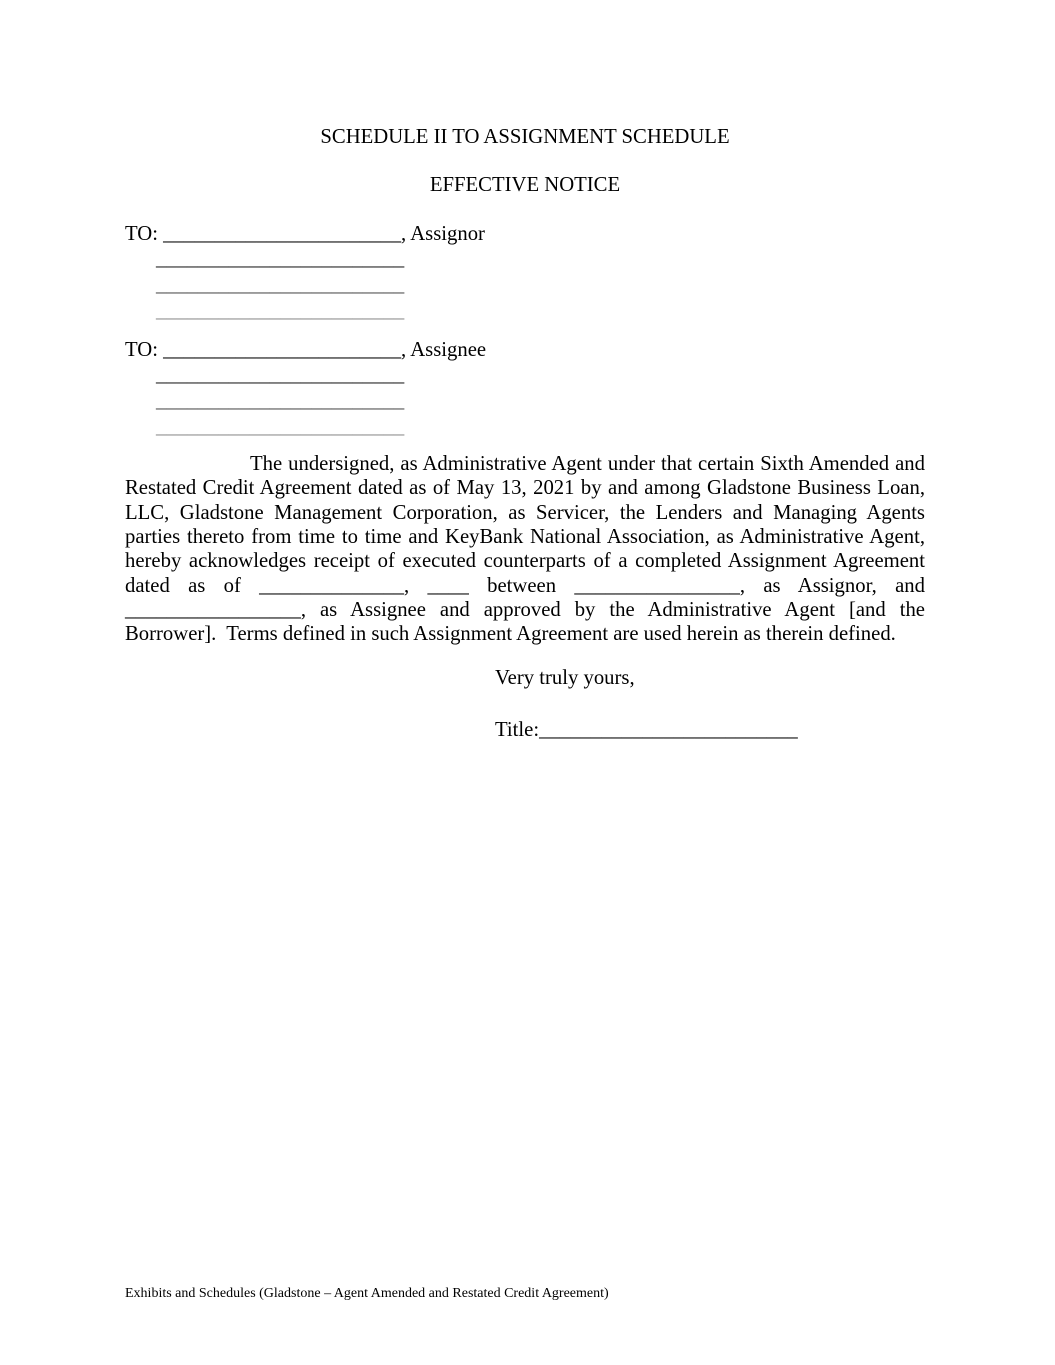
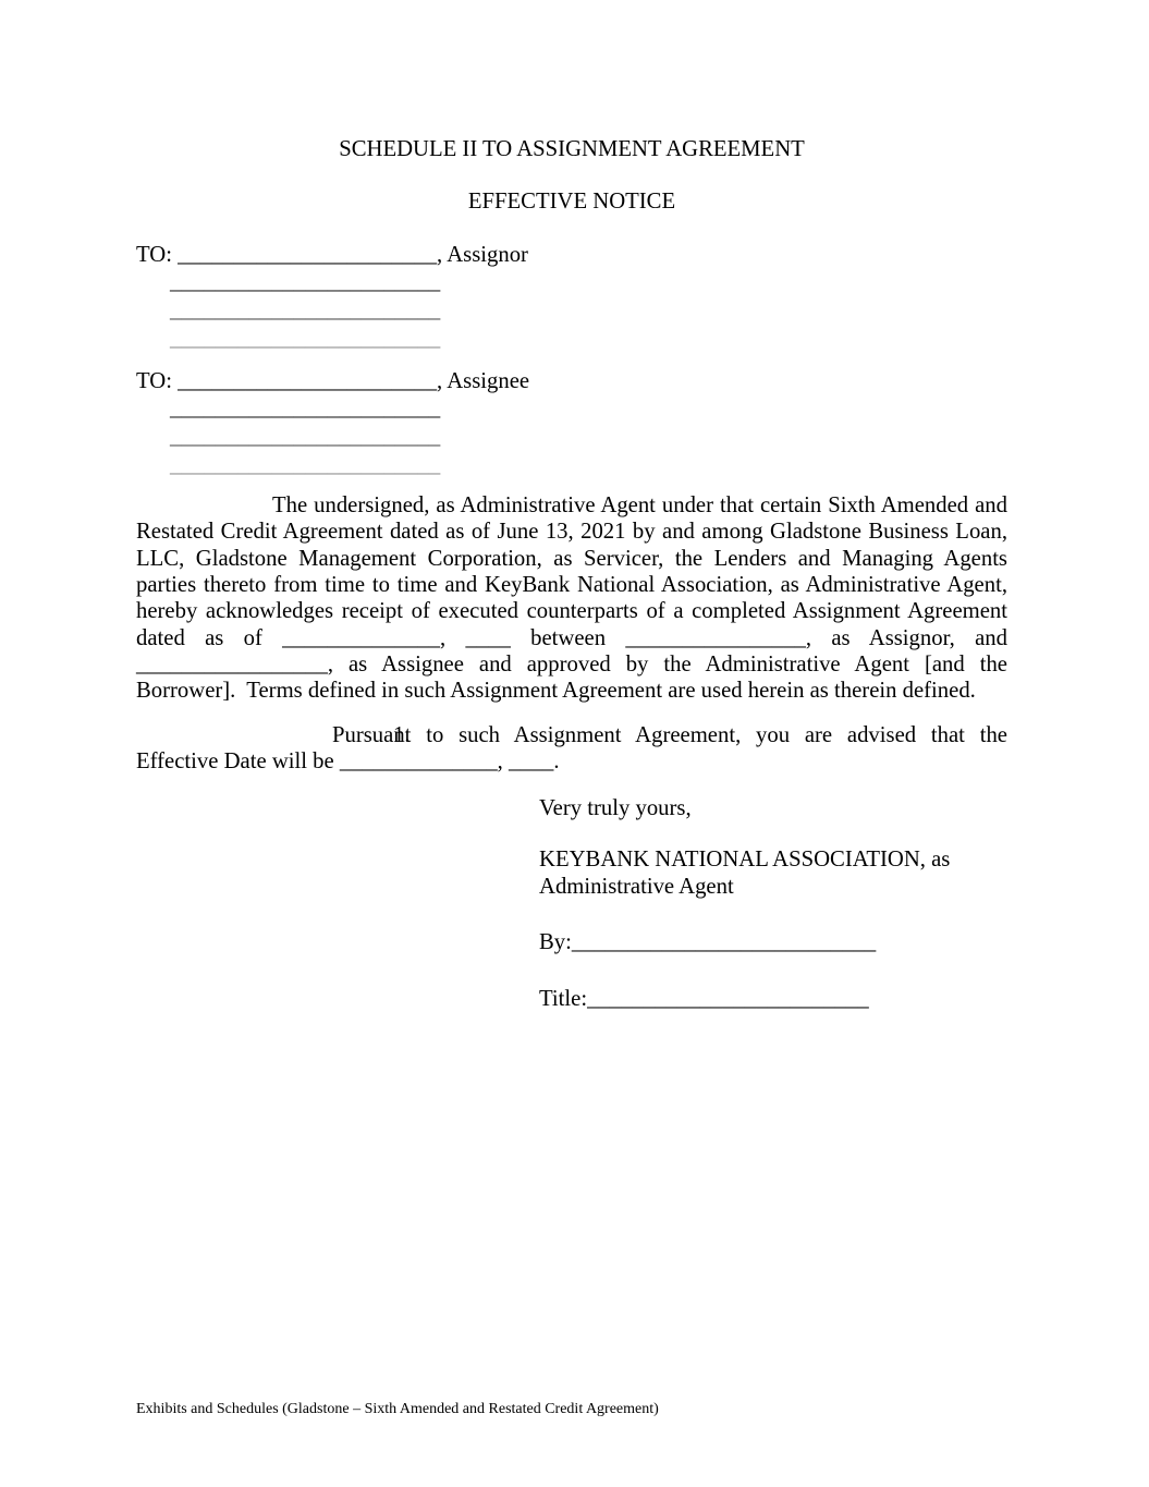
- SCHEDULE II TO ASSIGNMENT SCHEDULE
+ SCHEDULE II TO ASSIGNMENT AGREEMENT
  EFFECTIVE NOTICE
  TO: _______________________, Assignor
  ________________________
  ________________________
  ________________________
  TO: _______________________, Assignee
  ________________________
  ________________________
  ________________________
- The undersigned, as Administrative Agent under that certain Sixth Amended and Restated Credit Agreement dated as of May 13, 2021 by and among Gladstone Business Loan, LLC, Gladstone Management Corporation, as Servicer, the Lenders and Managing Agents parties thereto from time to time and KeyBank National Association, as Administrative Agent, hereby acknowledges receipt of executed counterparts of a completed Assignment Agreement dated as of ______________, ____ between ________________, as Assignor, and _________________, as Assignee and approved by the Administrative Agent [and the Borrower]. Terms defined in such Assignment Agreement are used herein as therein defined.
+ The undersigned, as Administrative Agent under that certain Sixth Amended and Restated Credit Agreement dated as of June 13, 2021 by and among Gladstone Business Loan, LLC, Gladstone Management Corporation, as Servicer, the Lenders and Managing Agents parties thereto from time to time and KeyBank National Association, as Administrative Agent, hereby acknowledges receipt of executed counterparts of a completed Assignment Agreement dated as of ______________, ____ between ________________, as Assignor, and _________________, as Assignee and approved by the Administrative Agent [and the Borrower]. Terms defined in such Assignment Agreement are used herein as therein defined.
+ 1.Pursuant to such Assignment Agreement, you are advised that the Effective Date will be ______________, ____.
  Very truly yours,
+ KEYBANK NATIONAL ASSOCIATION, as
+ Administrative Agent
+ By:___________________________
  Title:_________________________
- Exhibits and Schedules (Gladstone – Agent Amended and Restated Credit Agreement)
+ Exhibits and Schedules (Gladstone – Sixth Amended and Restated Credit Agreement)
